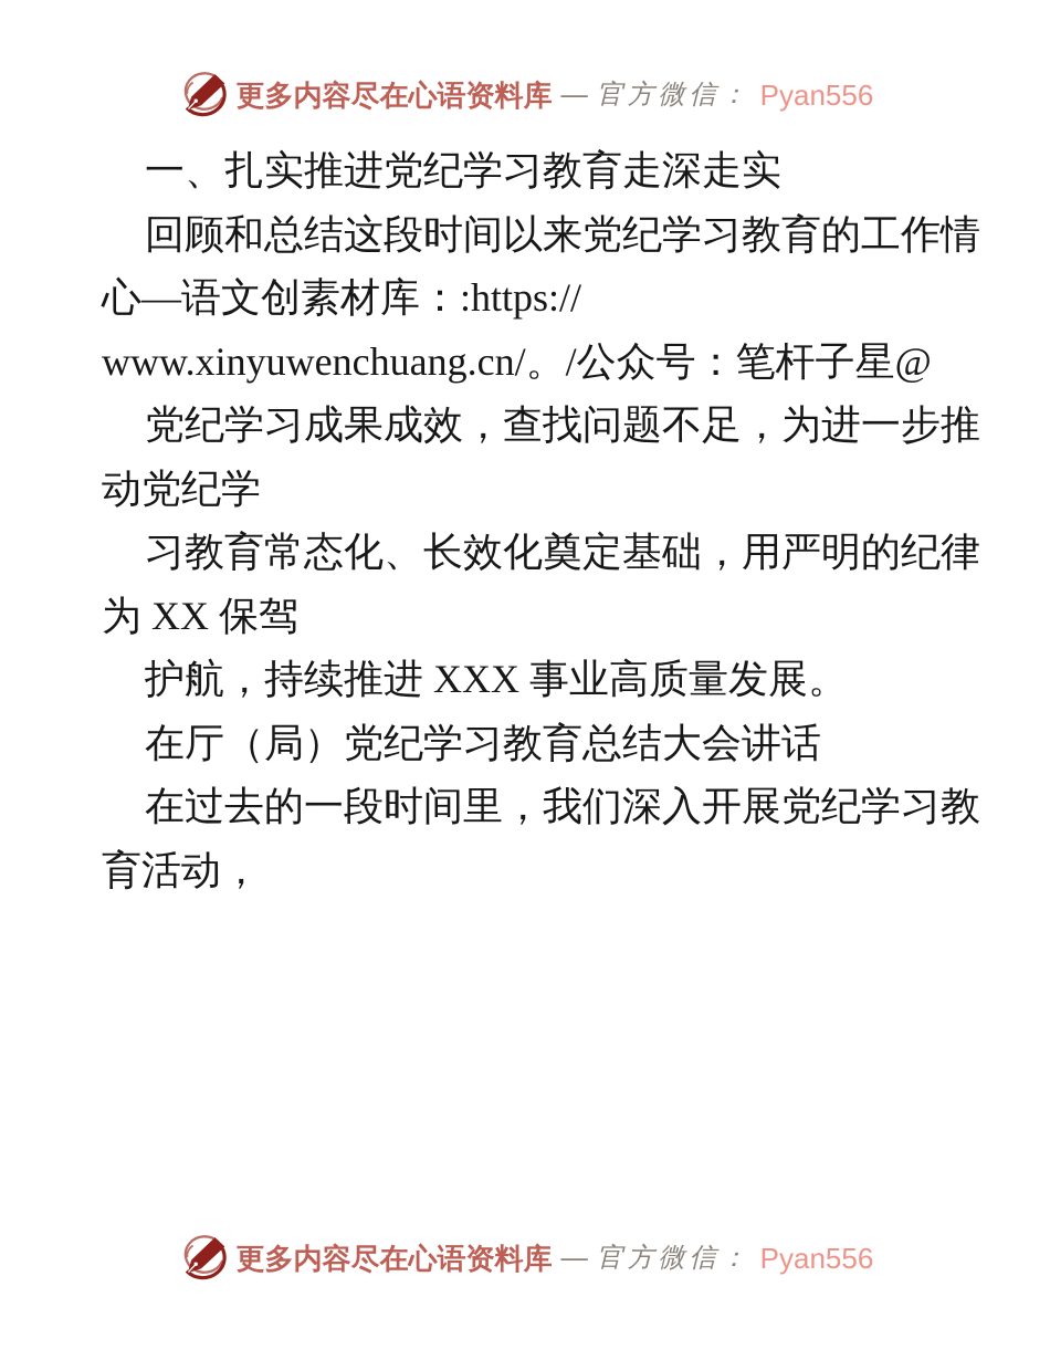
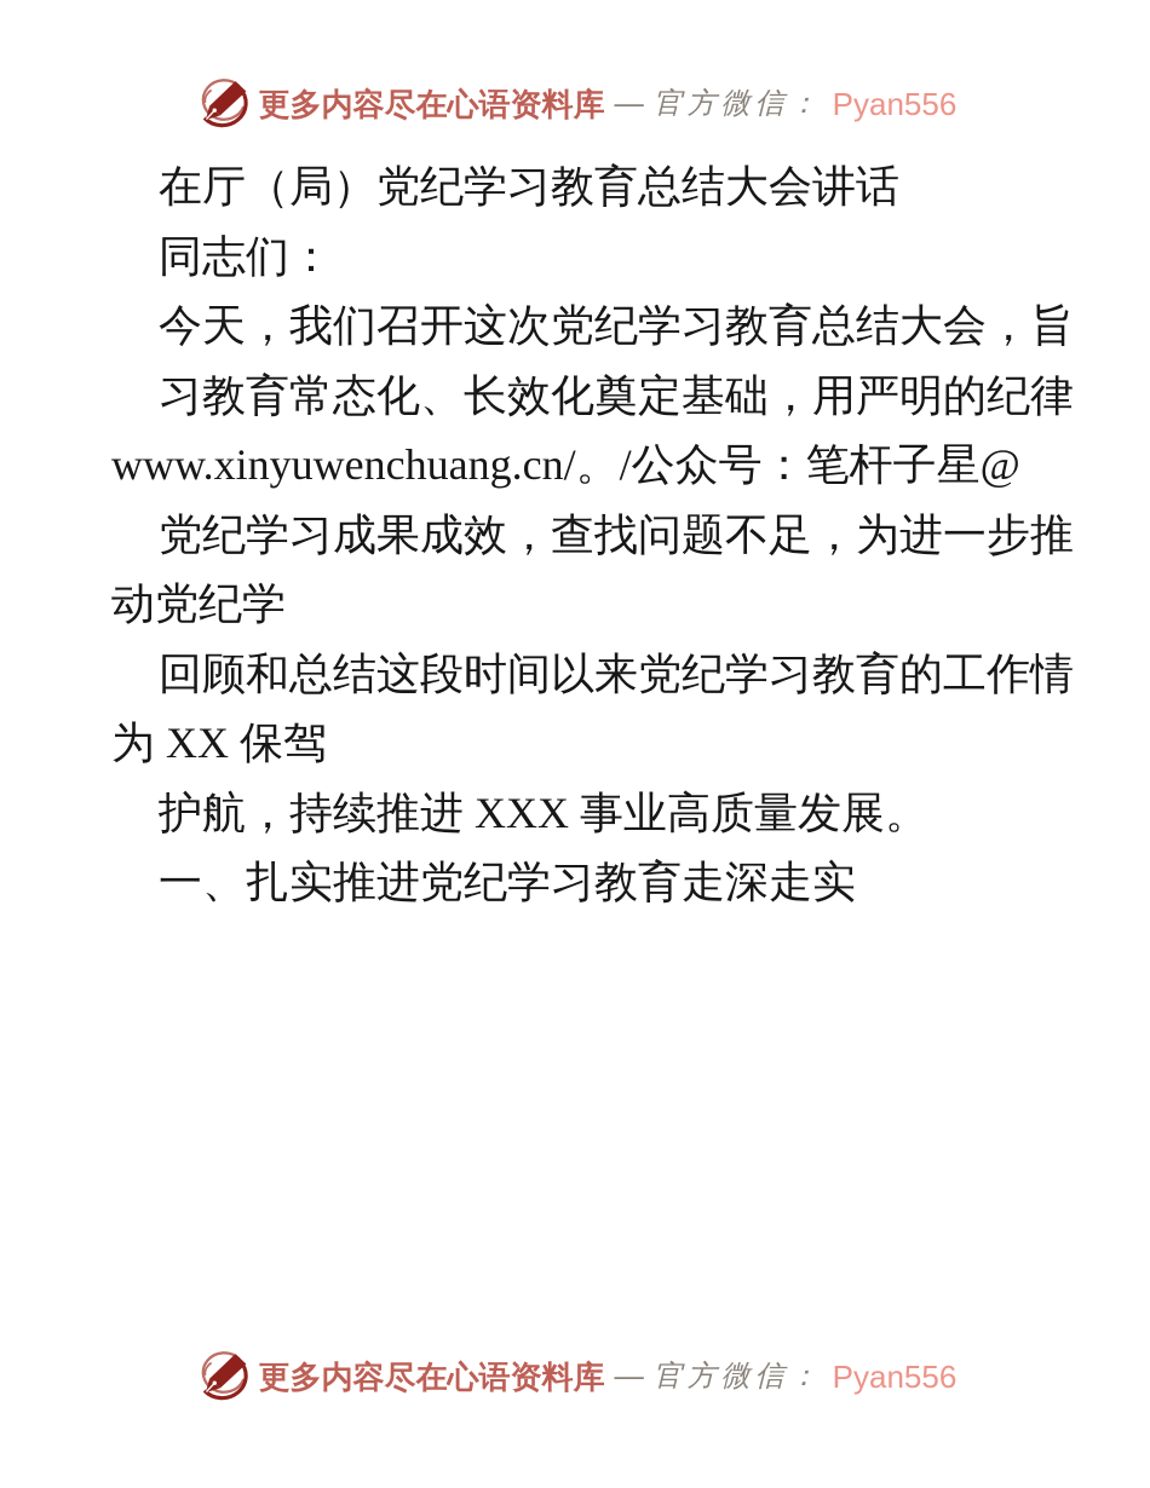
  更多内容尽在心语资料库
  —
  官方微信：
  Pyan556
- 一、扎实推进党纪学习教育走深走实
+ 在厅（局）党纪学习教育总结大会讲话
+ 同志们：
+ 今天，我们召开这次党纪学习教育总结大会，旨
- 回顾和总结这段时间以来党纪学习教育的工作情
+ 习教育常态化、长效化奠定基础，用严明的纪律
- 心—语文创素材库：:https://
  www.xinyuwenchuang.cn/。/公众号：笔杆子星@
  党纪学习成果成效，查找问题不足，为进一步推
  动党纪学
- 习教育常态化、长效化奠定基础，用严明的纪律
+ 回顾和总结这段时间以来党纪学习教育的工作情
  为 XX 保驾
  护航，持续推进 XXX 事业高质量发展。
- 在厅（局）党纪学习教育总结大会讲话
+ 一、扎实推进党纪学习教育走深走实
- 在过去的一段时间里，我们深入开展党纪学习教
- 育活动，
  更多内容尽在心语资料库
  —
  官方微信：
  Pyan556
